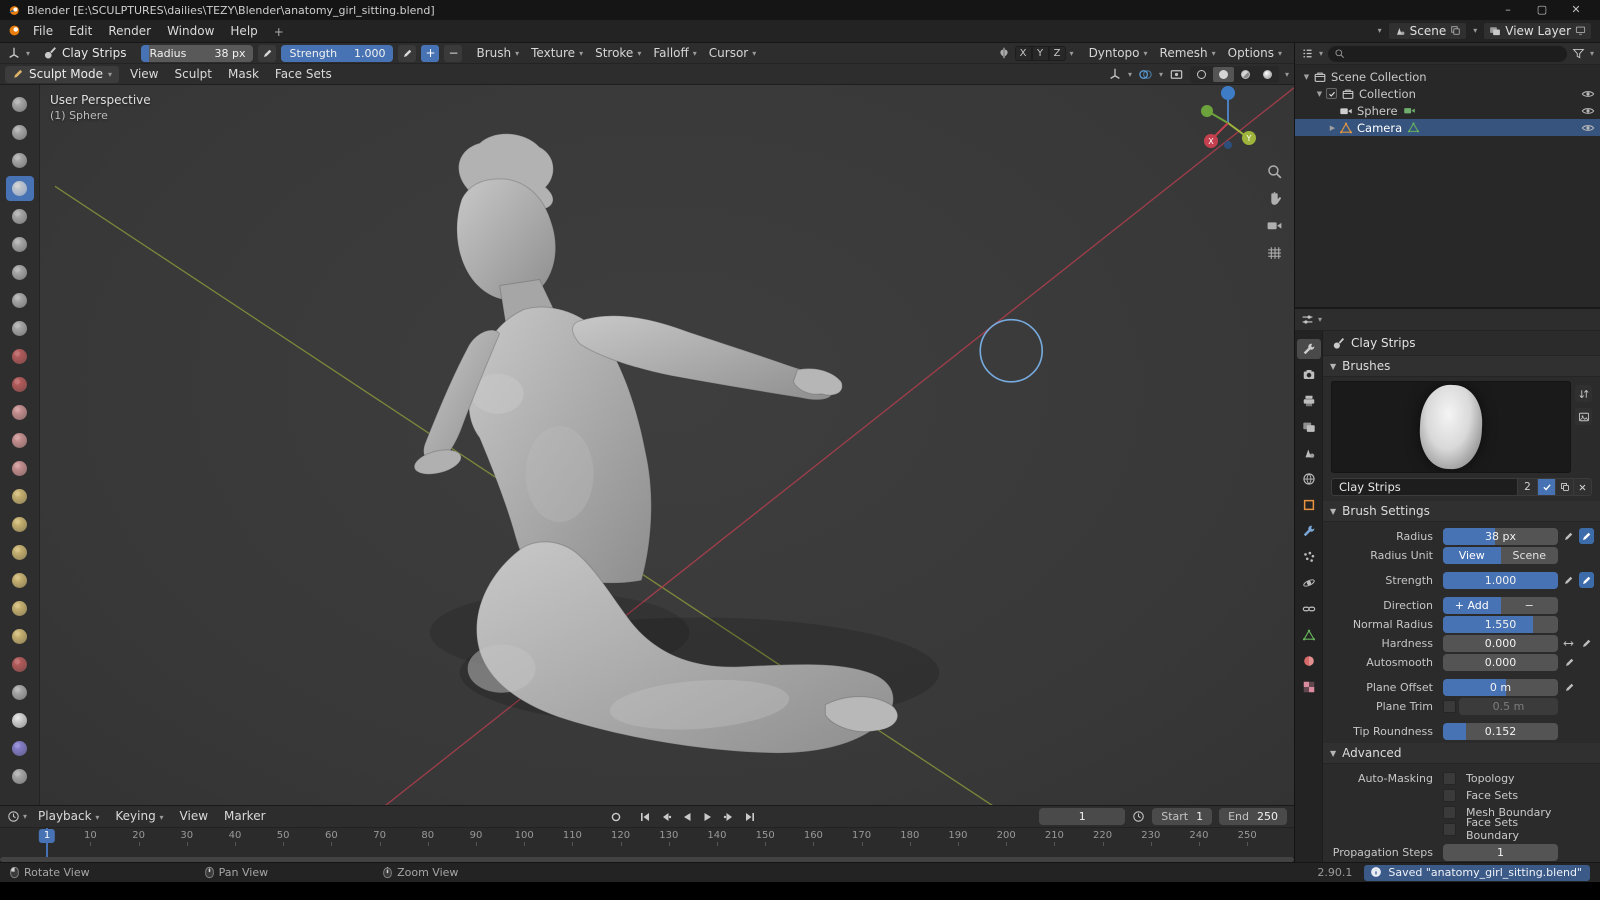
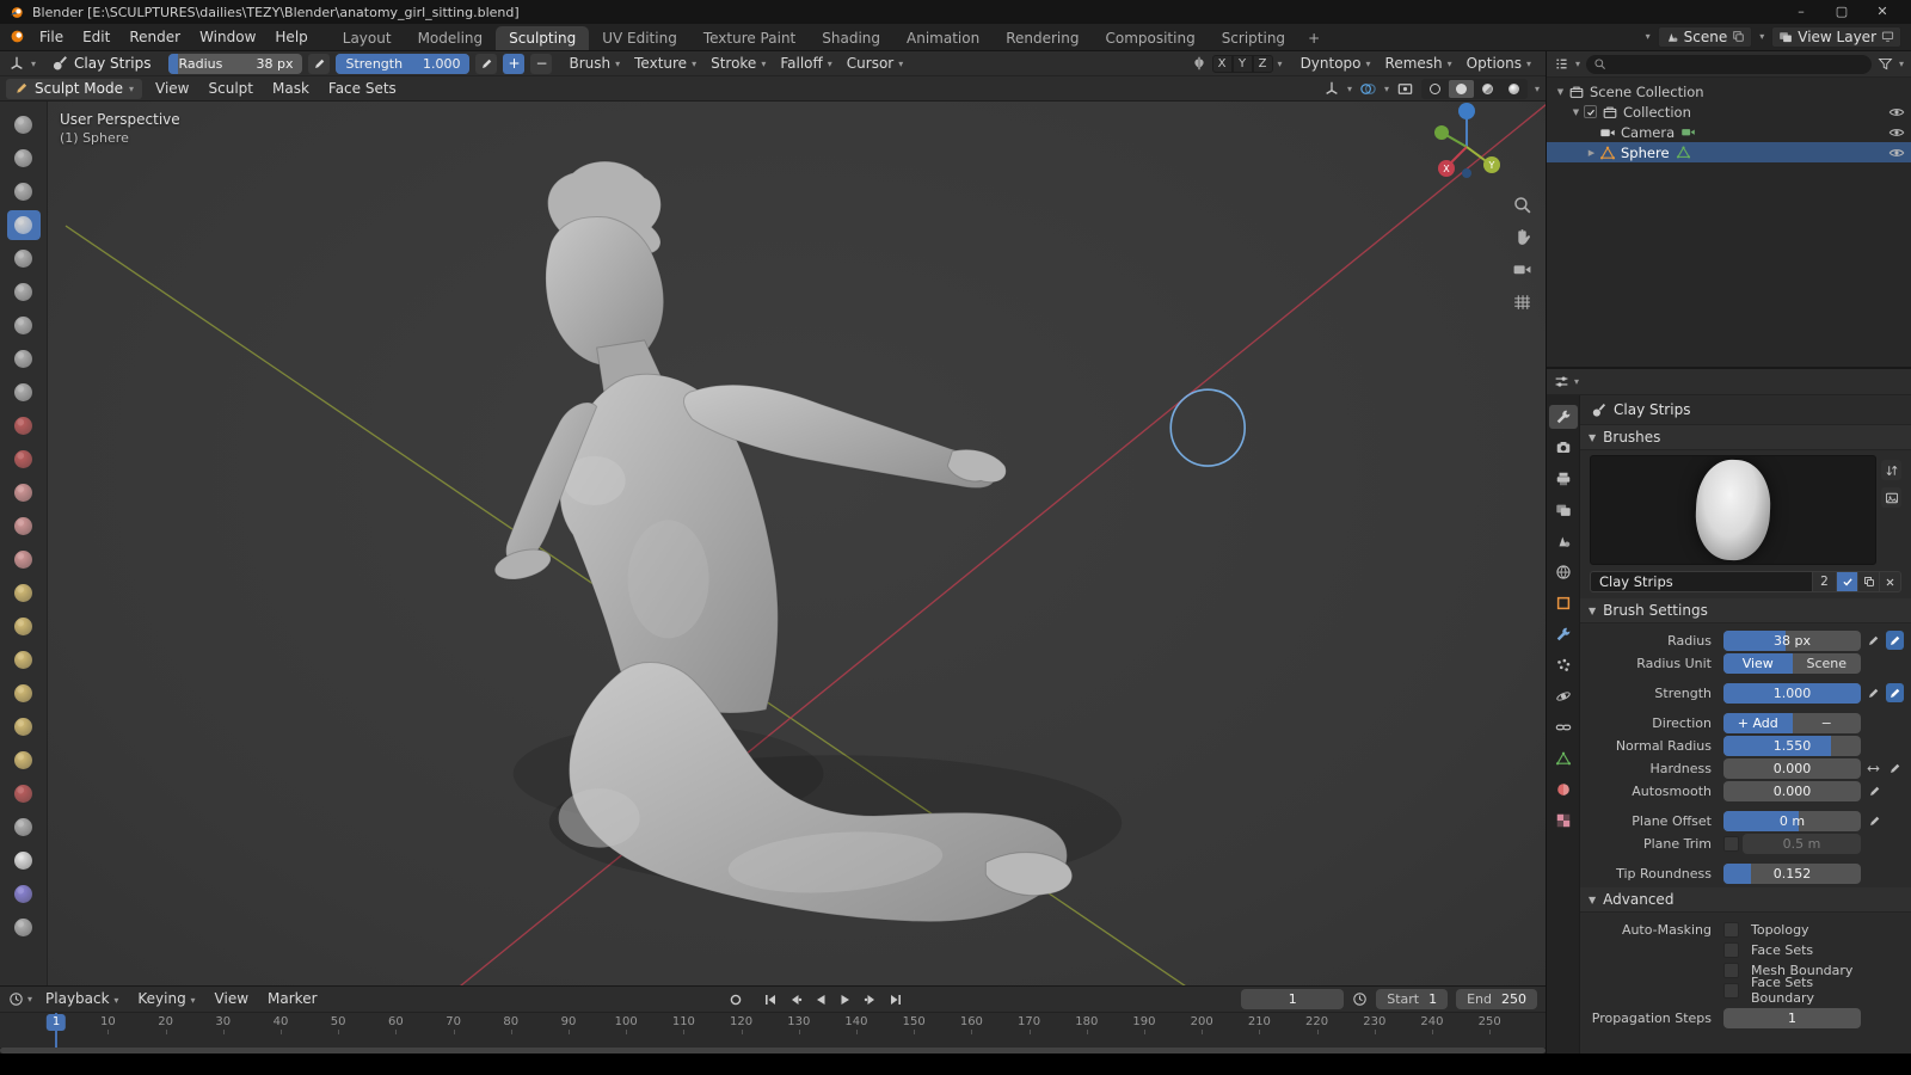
  Blender [E:\SCULPTURES\dailies\TEZY\Blender\anatomy_girl_sitting.blend]
  –
  ▢
  ✕
  File
  Edit
  Render
  Window
  Help
+ Layout
+ Modeling
+ Sculpting
+ UV Editing
+ Texture Paint
+ Shading
+ Animation
+ Rendering
+ Compositing
+ Scripting
  +
  ▾
  Scene
  ▾
  View Layer
  ▾
  Clay Strips
  Radius
  38 px
  Strength
  1.000
  +
  −
  Brush
  ▾
  Texture
  ▾
  Stroke
  ▾
  Falloff
  ▾
  Cursor
  ▾
  X
  Y
  Z
  ▾
  Dyntopo
  ▾
  Remesh
  ▾
  Options
  ▾
  Sculpt Mode
  ▾
  View
  Sculpt
  Mask
  Face Sets
  ▾
  ▾
  ▾
  User Perspective
  (1) Sphere
  X
  Y
  ▾
  Playback ▾
  Keying ▾
  View
  Marker
  1
  Start
  1
  End
  250
  10
  20
  30
  40
  50
  60
  70
  80
  90
  100
  110
  120
  130
  140
  150
  160
  170
  180
  190
  200
  210
  220
  230
  240
  250
  1
  ▾
  ▾
  ▼
  Scene Collection
  ▼
  Collection
- Sphere
+ Camera
  ▶
- Camera
+ Sphere
  ▾
  Clay Strips
  ▼
  Brushes
  Clay Strips
  2
  ▼
  Brush Settings
  Radius
  38 px
  Radius Unit
  View
  Scene
  Strength
  1.000
  Direction
  + Add
  Normal Radius
  1.550
  Hardness
  0.000
  Autosmooth
  0.000
  Plane Offset
  0 m
  Plane Trim
  0.5 m
  Tip Roundness
  0.152
  ▼
  Advanced
  Auto-Masking
  Topology
  Face Sets
  Mesh Boundary
  Face Sets Boundary
  Propagation Steps
  1
- Rotate View
- Pan View
- Zoom View
- 2.90.1
- Saved "anatomy_girl_sitting.blend"
